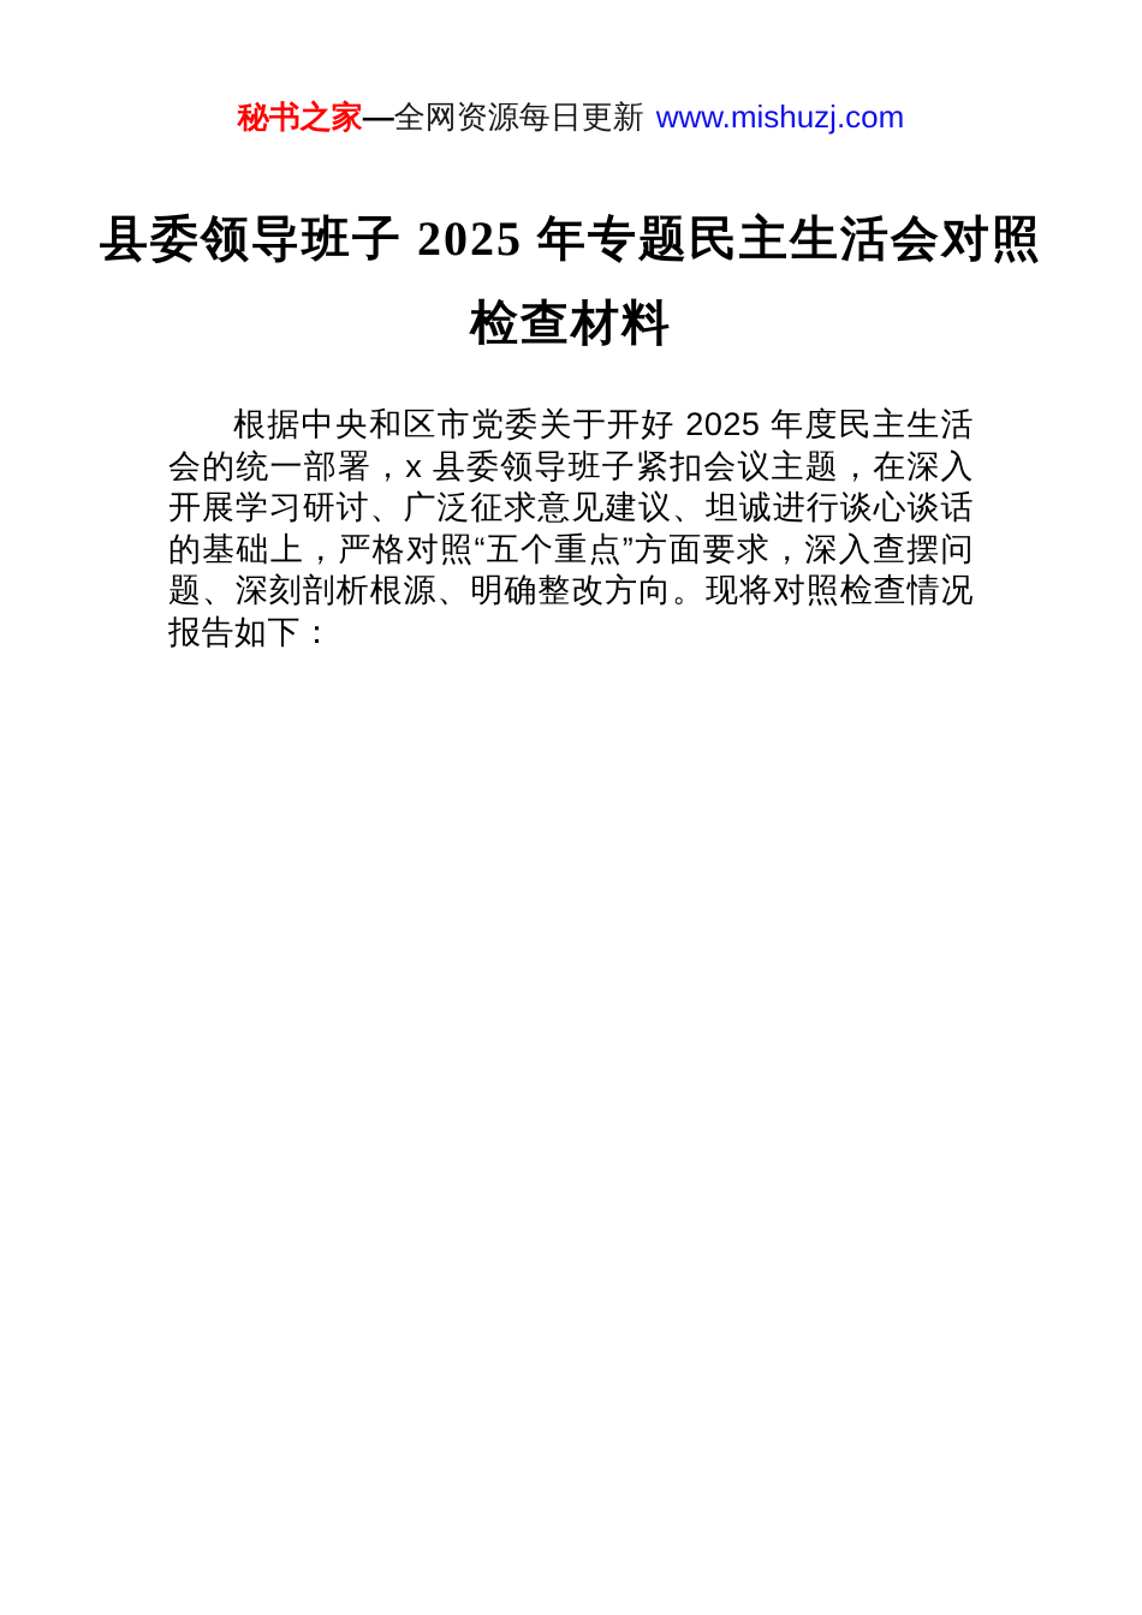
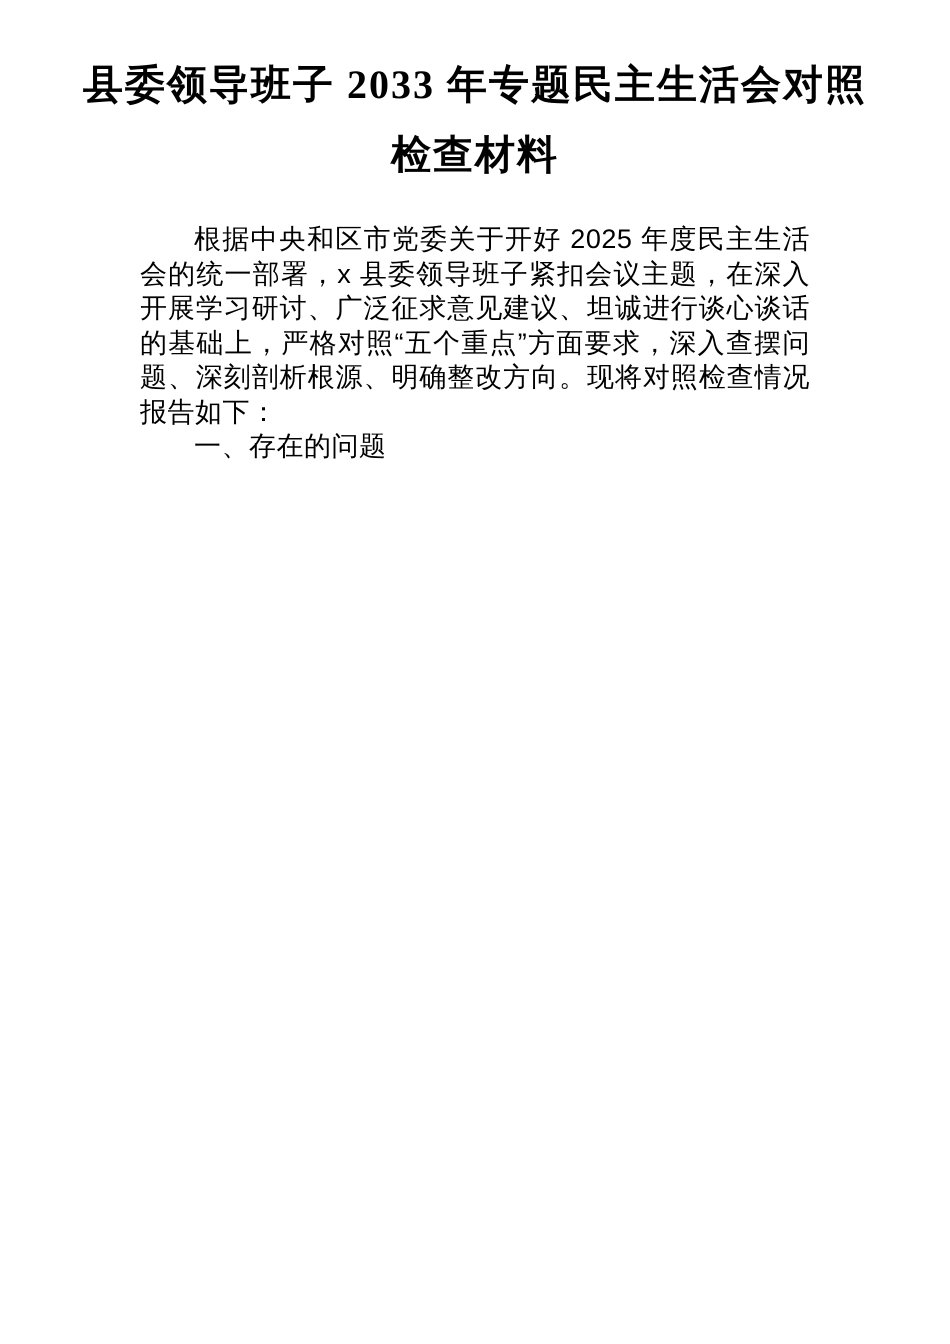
- 秘书之家—全网资源每日更新 www.mishuzj.com
- 县委领导班子 2025 年专题民主生活会对照
+ 县委领导班子 2033 年专题民主生活会对照
  检查材料
  根据中央和区市党委关于开好 2025 年度民主生活会的统一部署，x 县委领导班子紧扣会议主题，在深入开展学习研讨、广泛征求意见建议、坦诚进行谈心谈话的基础上，严格对照“五个重点”方面要求，深入查摆问题、深刻剖析根源、明确整改方向。现将对照检查情况报告如下：
+ 一、存在的问题
